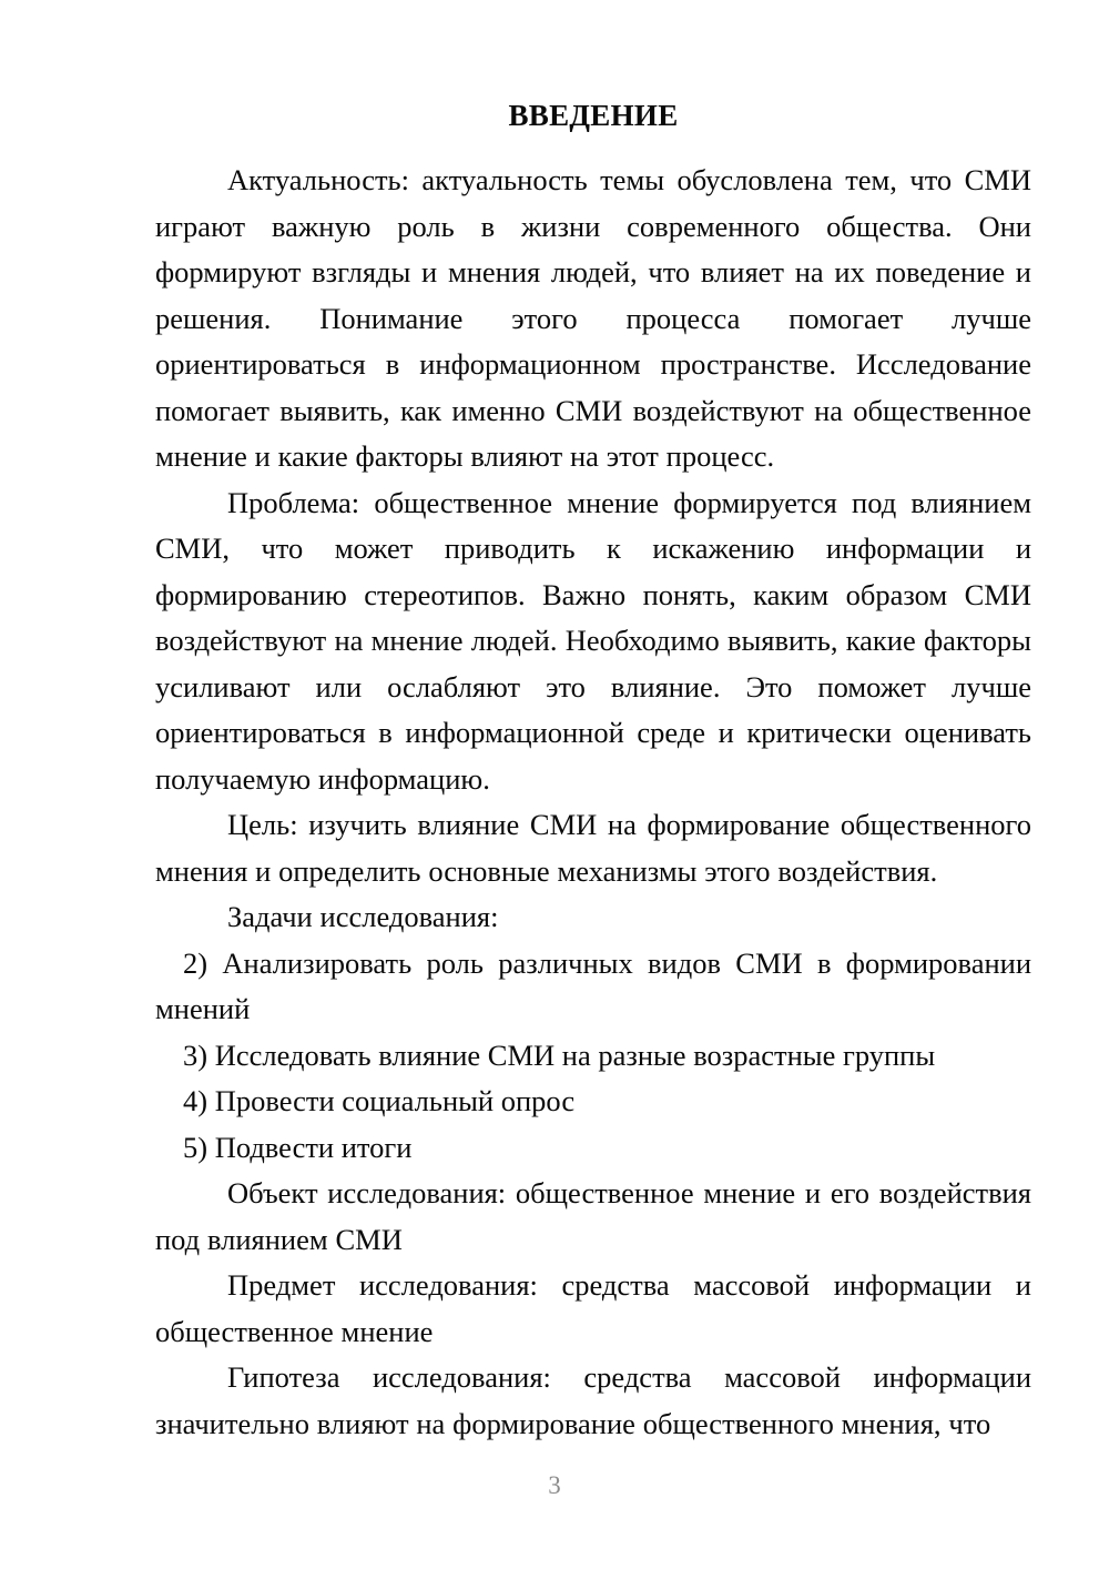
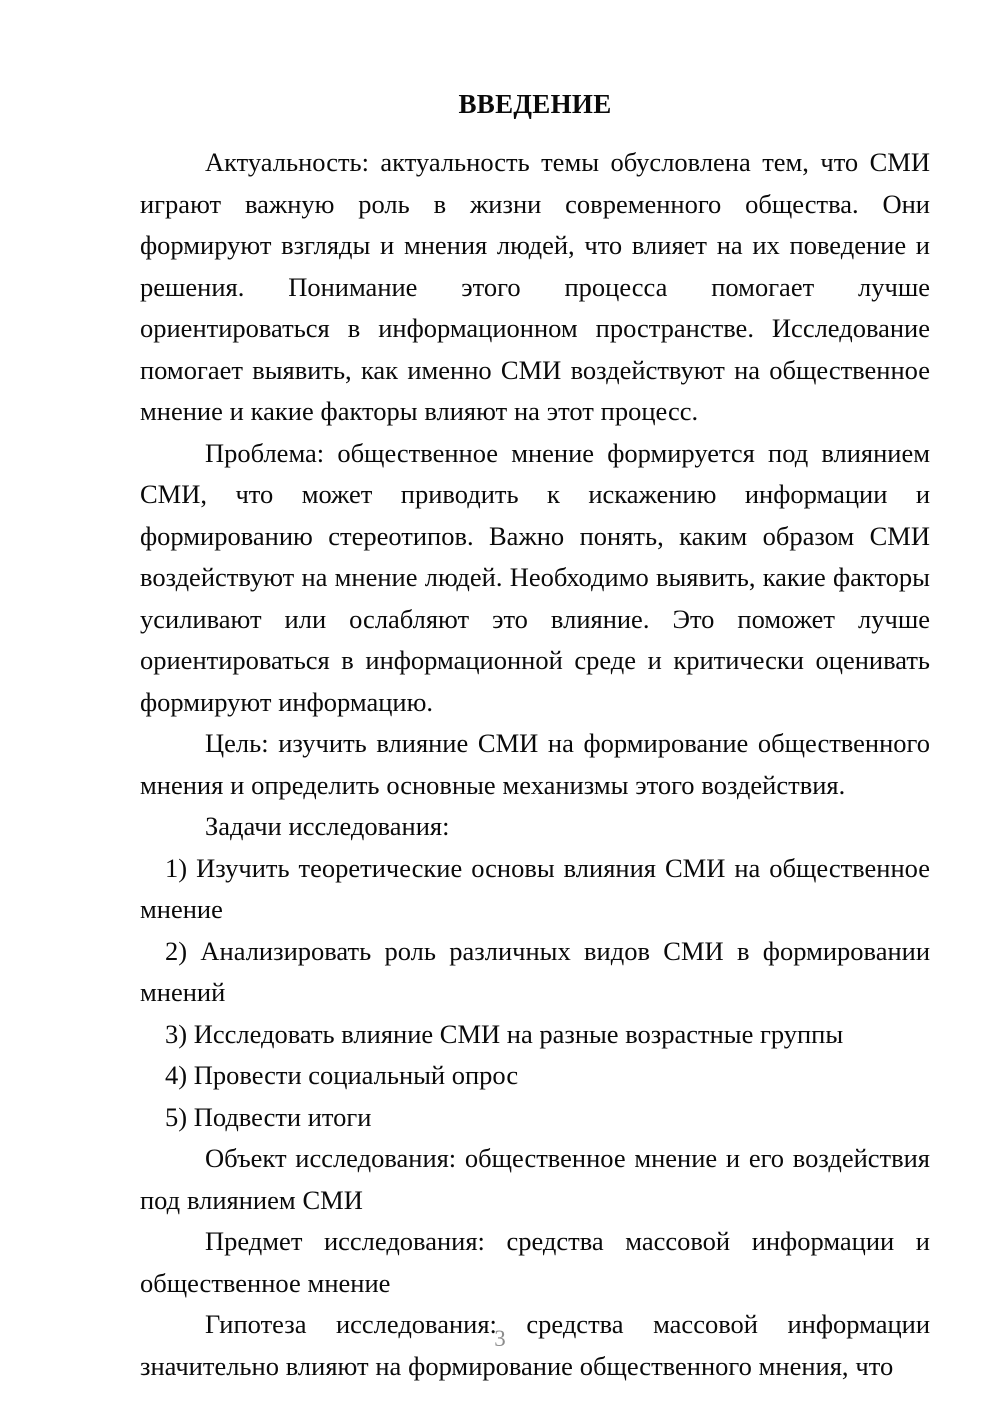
  ВВЕДЕНИЕ
  Актуальность: актуальность темы обусловлена тем, что СМИ играют важную роль в жизни современного общества. Они формируют взгляды и мнения людей, что влияет на их поведение и решения. Понимание этого процесса помогает лучше ориентироваться в информационном пространстве. Исследование помогает выявить, как именно СМИ воздействуют на общественное мнение и какие факторы влияют на этот процесс.
- Проблема: общественное мнение формируется под влиянием СМИ, что может приводить к искажению информации и формированию стереотипов. Важно понять, каким образом СМИ воздействуют на мнение людей. Необходимо выявить, какие факторы усиливают или ослабляют это влияние. Это поможет лучше ориентироваться в информационной среде и критически оценивать получаемую информацию.
+ Проблема: общественное мнение формируется под влиянием СМИ, что может приводить к искажению информации и формированию стереотипов. Важно понять, каким образом СМИ воздействуют на мнение людей. Необходимо выявить, какие факторы усиливают или ослабляют это влияние. Это поможет лучше ориентироваться в информационной среде и критически оценивать формируют информацию.
  Цель: изучить влияние СМИ на формирование общественного мнения и определить основные механизмы этого воздействия.
  Задачи исследования:
+ 1) Изучить теоретические основы влияния СМИ на общественное мнение
  2) Анализировать роль различных видов СМИ в формировании мнений
  3) Исследовать влияние СМИ на разные возрастные группы
  4) Провести социальный опрос
  5) Подвести итоги
  Объект исследования: общественное мнение и его воздействия под влиянием СМИ
  Предмет исследования: средства массовой информации и общественное мнение
  Гипотеза исследования: средства массовой информации значительно влияют на формирование общественного мнения, что
  3
